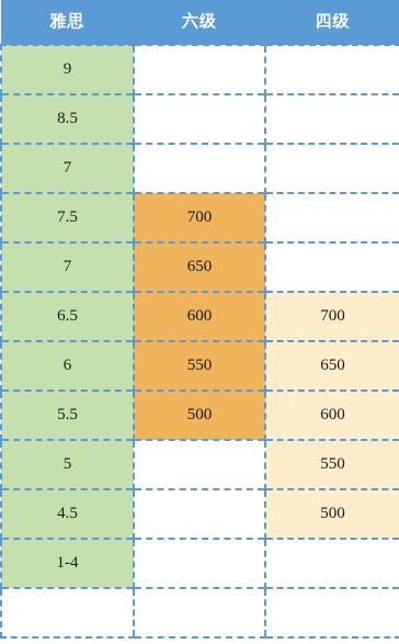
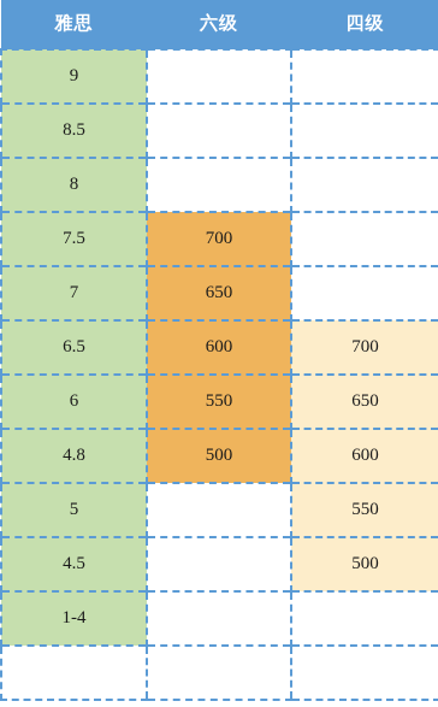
  雅思	六级	四级
  9
  8.5
- 7
+ 8
  7.5	700
  7	650
  6.5	600	700
  6	550	650
- 5.5	500	600
+ 4.8	500	600
  5		550
  4.5		500
  1-4
